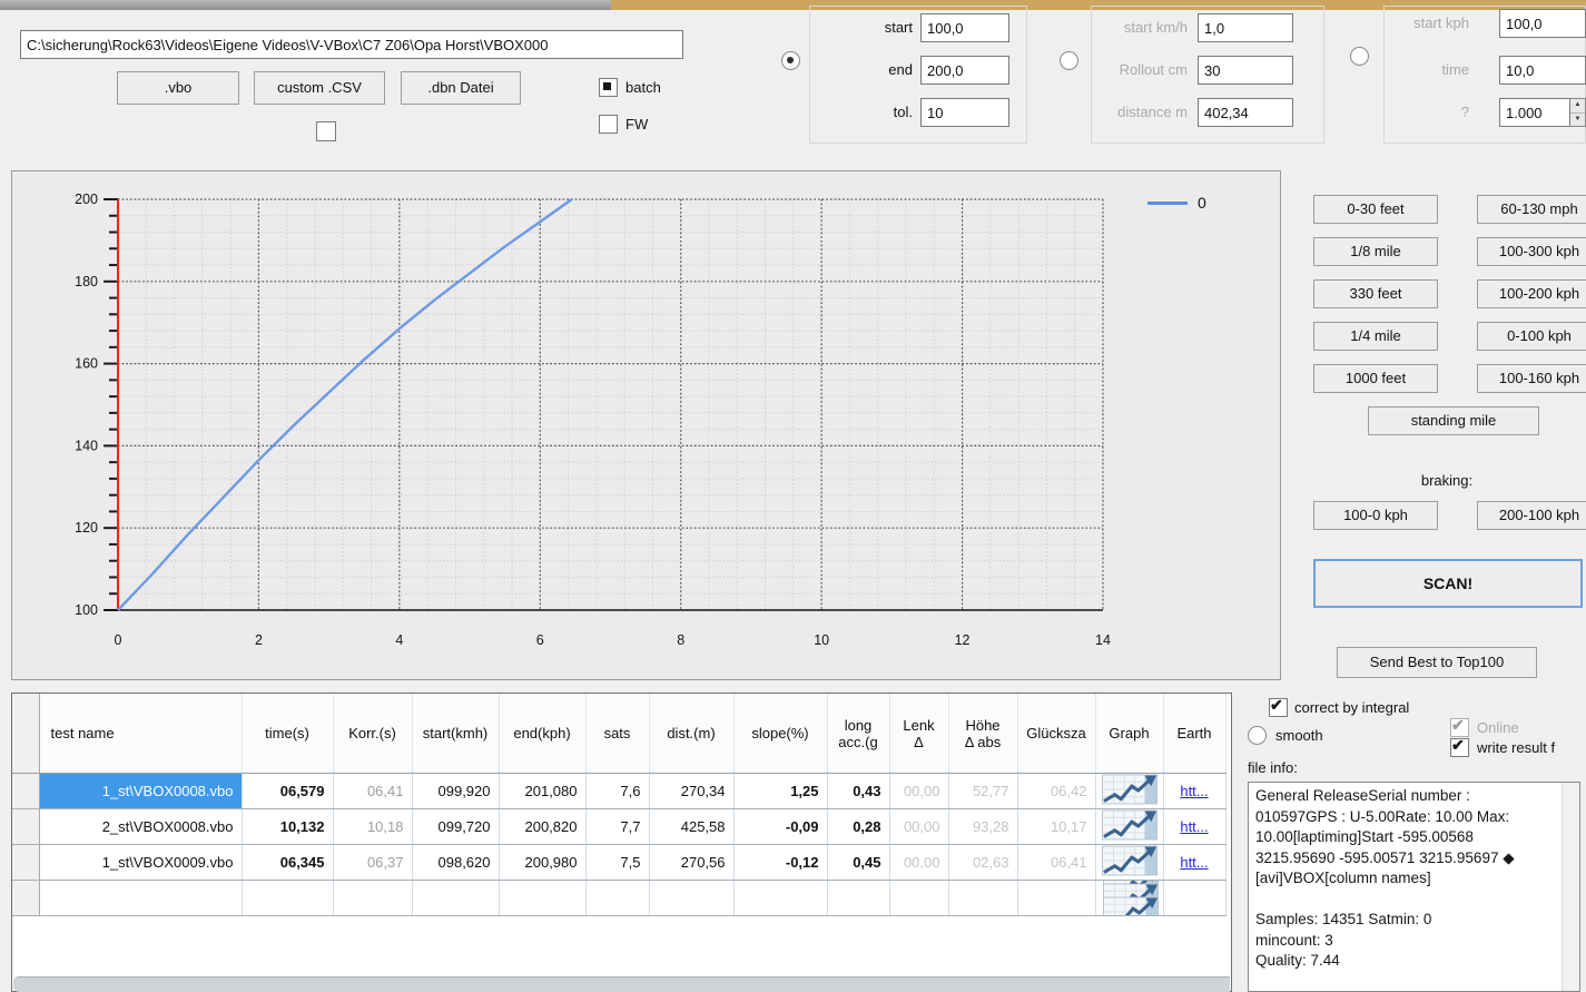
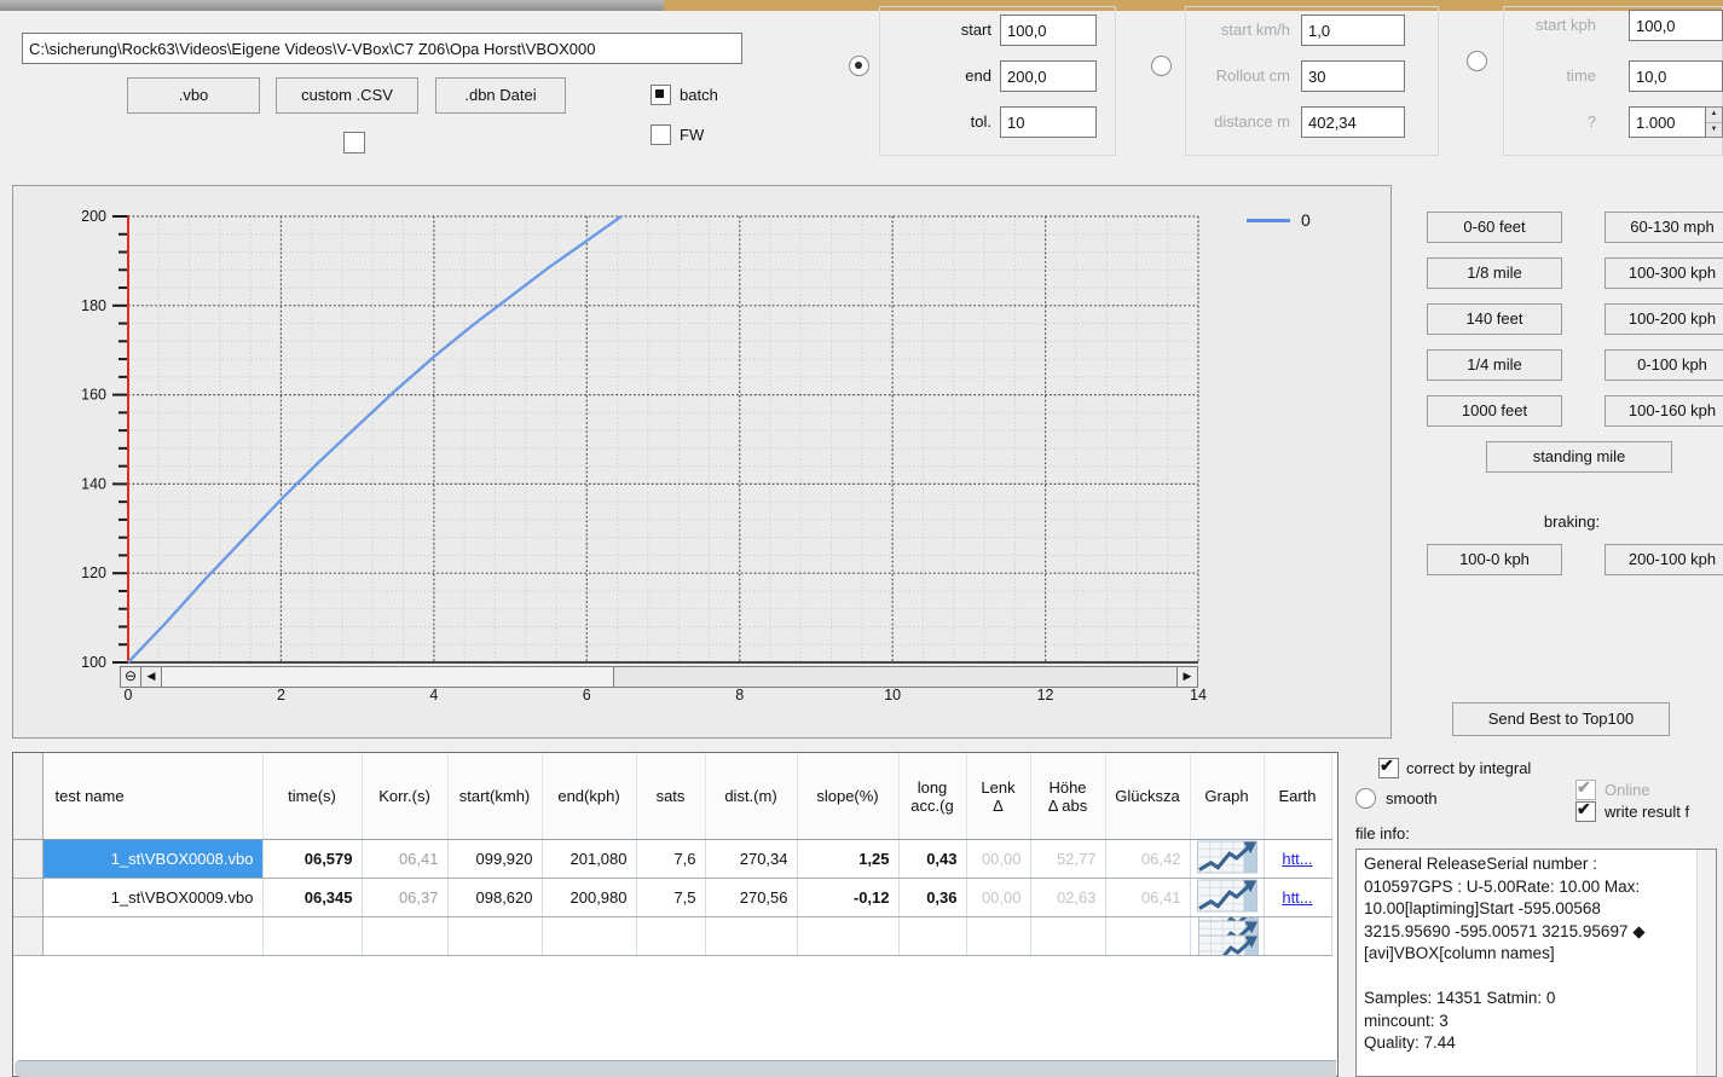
  C:\sicherung\Rock63\Videos\Eigene Videos\V-VBox\C7 Z06\Opa Horst\VBOX000
  .vbo
  custom .CSV
  .dbn Datei
  batch
  FW
  start
  100,0
  end
  200,0
  tol.
  10
  start km/h
  1,0
  Rollout cm
  30
  distance m
  402,34
  start kph
  100,0
  time
  10,0
  ?
  1.000
  100
  120
  140
  160
  180
  200
  0
  2
  4
  6
  8
  10
  12
  14
  0
+ ⊖
+ ◀
+ ▶
- 0-30 feet
+ 0-60 feet
  1/8 mile
- 330 feet
+ 140 feet
  1/4 mile
  1000 feet
  60-130 mph
  100-300 kph
  100-200 kph
  0-100 kph
  100-160 kph
  standing mile
  braking:
  100-0 kph
  200-100 kph
- SCAN!
  Send Best to Top100
  correct by integral
  smooth
  Online
  write result f
  file info:
  General ReleaseSerial number :
  010597GPS : U-5.00Rate: 10.00 Max:
  10.00[laptiming]Start -595.00568
  3215.95690 -595.00571 3215.95697 ◆
  [avi]VBOX[column names]
  Samples: 14351 Satmin: 0
  mincount: 3
  Quality: 7.44
  	test name	time(s)	Korr.(s)	start(kmh)	end(kph)	sats	dist.(m)	slope(%)	long acc.(g	Lenk Δ	Höhe Δ abs	Glücksza	Graph	Earth
  	1_st\VBOX0008.vbo	06,579	06,41	099,920	201,080	7,6	270,34	1,25	0,43	00,00	52,77	06,42		htt...
- 	2_st\VBOX0008.vbo	10,132	10,18	099,720	200,820	7,7	425,58	-0,09	0,28	00,00	93,28	10,17		htt...
- 	1_st\VBOX0009.vbo	06,345	06,37	098,620	200,980	7,5	270,56	-0,12	0,45	00,00	02,63	06,41		htt...
+ 	1_st\VBOX0009.vbo	06,345	06,37	098,620	200,980	7,5	270,56	-0,12	0,36	00,00	02,63	06,41		htt...
